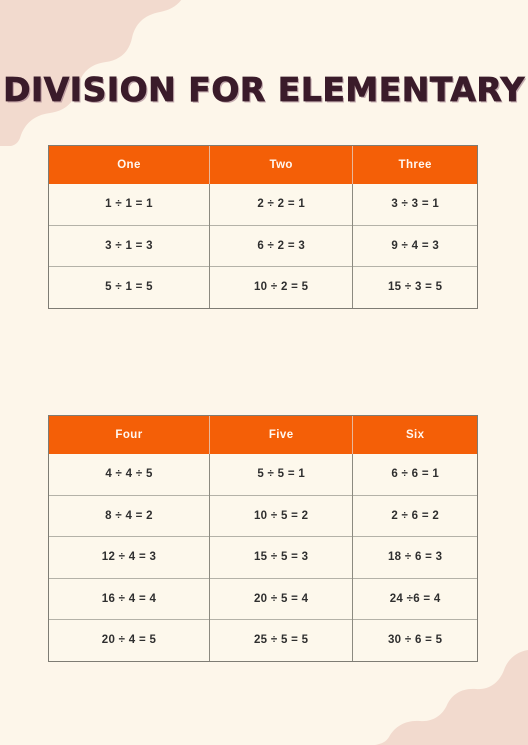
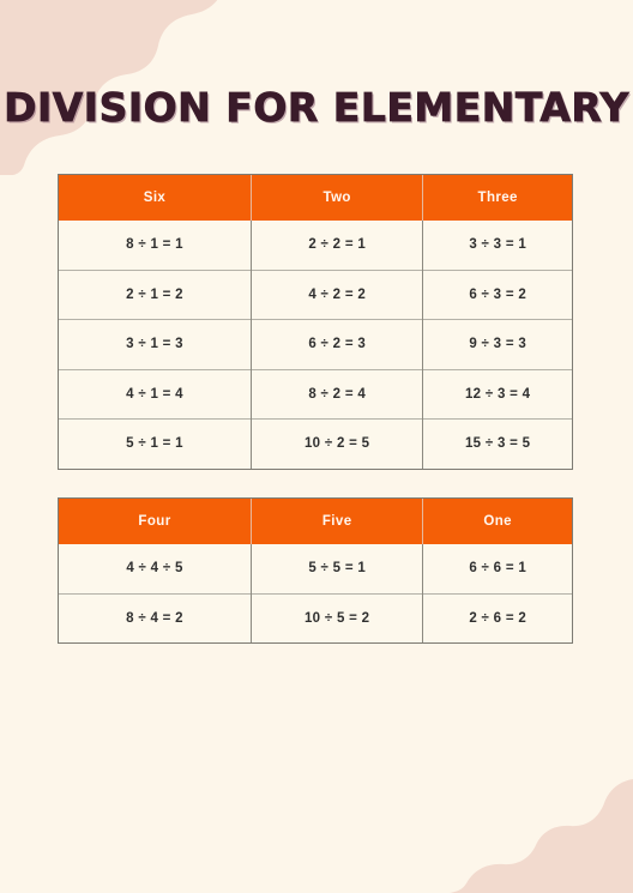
  DIVISION FOR ELEMENTARY
- One	Two	Three
+ Six	Two	Three
- 1 ÷ 1 = 1	2 ÷ 2 = 1	3 ÷ 3 = 1
+ 8 ÷ 1 = 1	2 ÷ 2 = 1	3 ÷ 3 = 1
+ 2 ÷ 1 = 2	4 ÷ 2 = 2	6 ÷ 3 = 2
- 3 ÷ 1 = 3	6 ÷ 2 = 3	9 ÷ 4 = 3
+ 3 ÷ 1 = 3	6 ÷ 2 = 3	9 ÷ 3 = 3
+ 4 ÷ 1 = 4	8 ÷ 2 = 4	12 ÷ 3 = 4
- 5 ÷ 1 = 5	10 ÷ 2 = 5	15 ÷ 3 = 5
+ 5 ÷ 1 = 1	10 ÷ 2 = 5	15 ÷ 3 = 5
- Four	Five	Six
+ Four	Five	One
  4 ÷ 4 ÷ 5	5 ÷ 5 = 1	6 ÷ 6 = 1
  8 ÷ 4 = 2	10 ÷ 5 = 2	2 ÷ 6 = 2
- 12 ÷ 4 = 3	15 ÷ 5 = 3	18 ÷ 6 = 3
- 16 ÷ 4 = 4	20 ÷ 5 = 4	24 ÷6 = 4
- 20 ÷ 4 = 5	25 ÷ 5 = 5	30 ÷ 6 = 5
